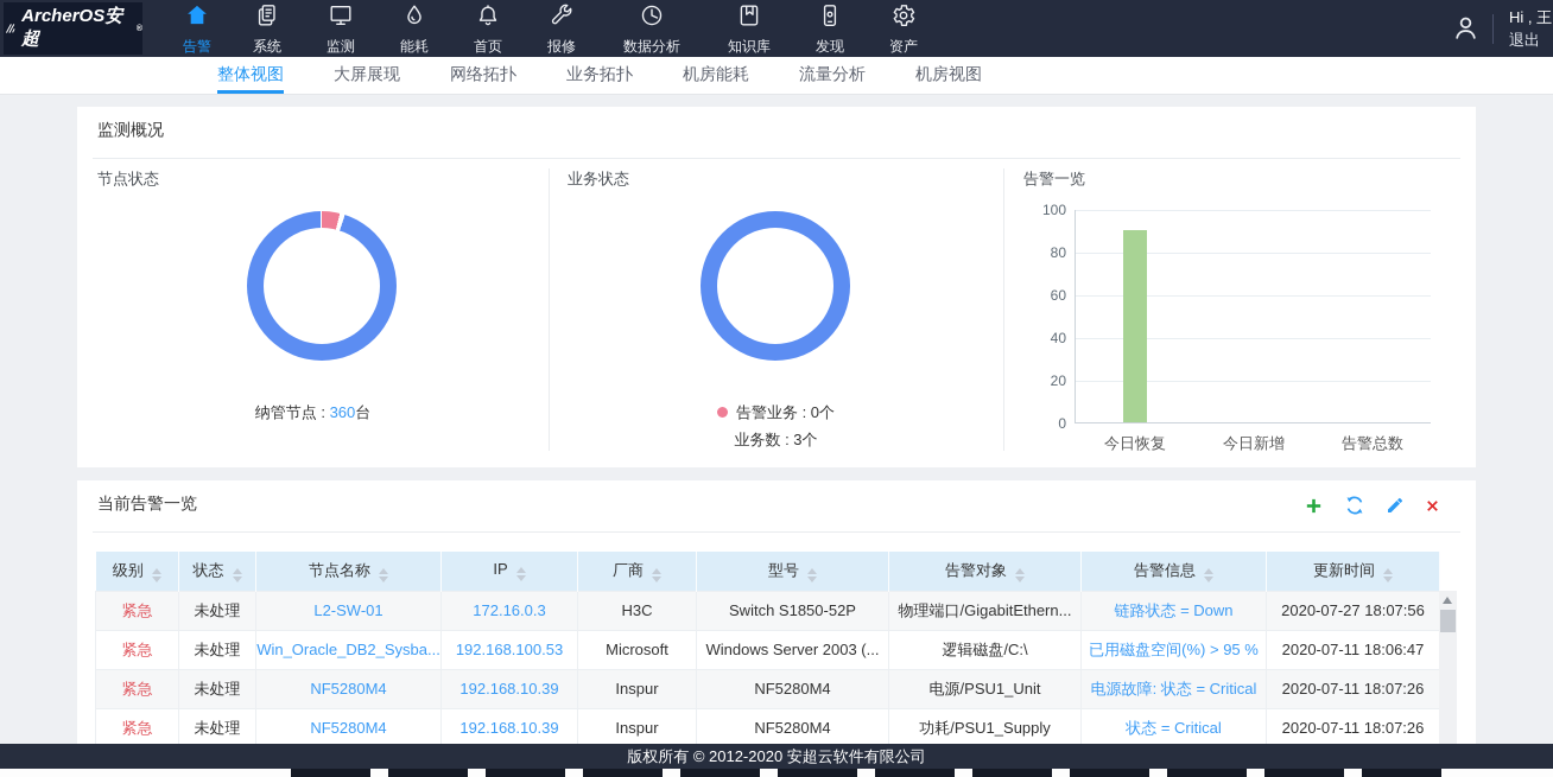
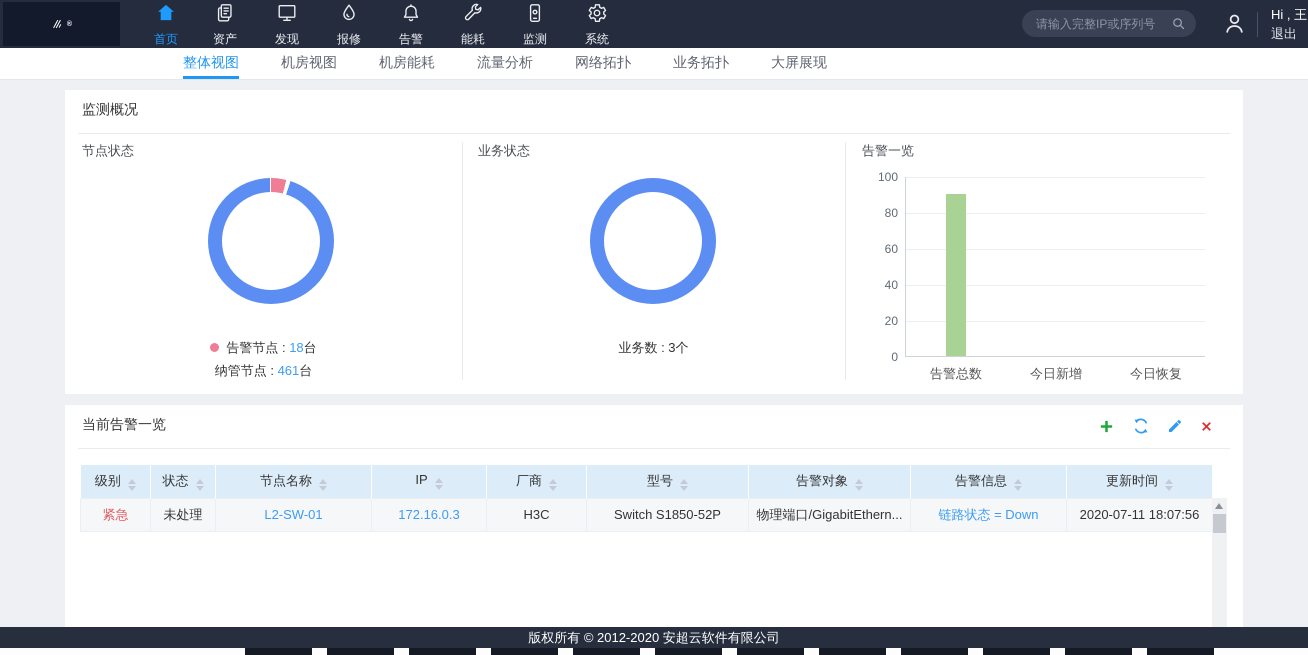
- ArcherOS安超
- 告警
+ 首页
- 系统
+ 资产
- 监测
+ 发现
- 能耗
+ 报修
- 首页
+ 告警
- 报修
+ 能耗
- 数据分析
- 知识库
- 发现
+ 监测
- 资产
+ 系统
+ 请输入完整IP或序列号
  Hi , 王
  退出
  整体视图
- 大屏展现
+ 机房视图
- 网络拓扑
+ 机房能耗
- 业务拓扑
+ 流量分析
- 机房能耗
+ 网络拓扑
- 流量分析
+ 业务拓扑
- 机房视图
+ 大屏展现
  监测概况
  节点状态
  业务状态
  告警一览
+ 告警节点 : 18台
- 纳管节点 : 360台
+ 纳管节点 : 461台
- 告警业务 : 0个
  业务数 : 3个
  0
  20
  40
  60
  80
  100
- 今日恢复
+ 告警总数
  今日新增
- 告警总数
+ 今日恢复
  当前告警一览
  级别	状态	节点名称	IP	厂商	型号	告警对象	告警信息	更新时间
- 紧急	未处理	L2-SW-01	172.16.0.3	H3C	Switch S1850-52P	物理端口/GigabitEthern...	链路状态 = Down	2020-07-27 18:07:56
+ 紧急	未处理	L2-SW-01	172.16.0.3	H3C	Switch S1850-52P	物理端口/GigabitEthern...	链路状态 = Down	2020-07-11 18:07:56
- 紧急	未处理	Win_Oracle_DB2_Sysba...	192.168.100.53	Microsoft	Windows Server 2003 (...	逻辑磁盘/C:\	已用磁盘空间(%) > 95 %	2020-07-11 18:06:47
- 紧急	未处理	NF5280M4	192.168.10.39	Inspur	NF5280M4	电源/PSU1_Unit	电源故障: 状态 = Critical	2020-07-11 18:07:26
- 紧急	未处理	NF5280M4	192.168.10.39	Inspur	NF5280M4	功耗/PSU1_Supply	状态 = Critical	2020-07-11 18:07:26
  版权所有 © 2012-2020 安超云软件有限公司
